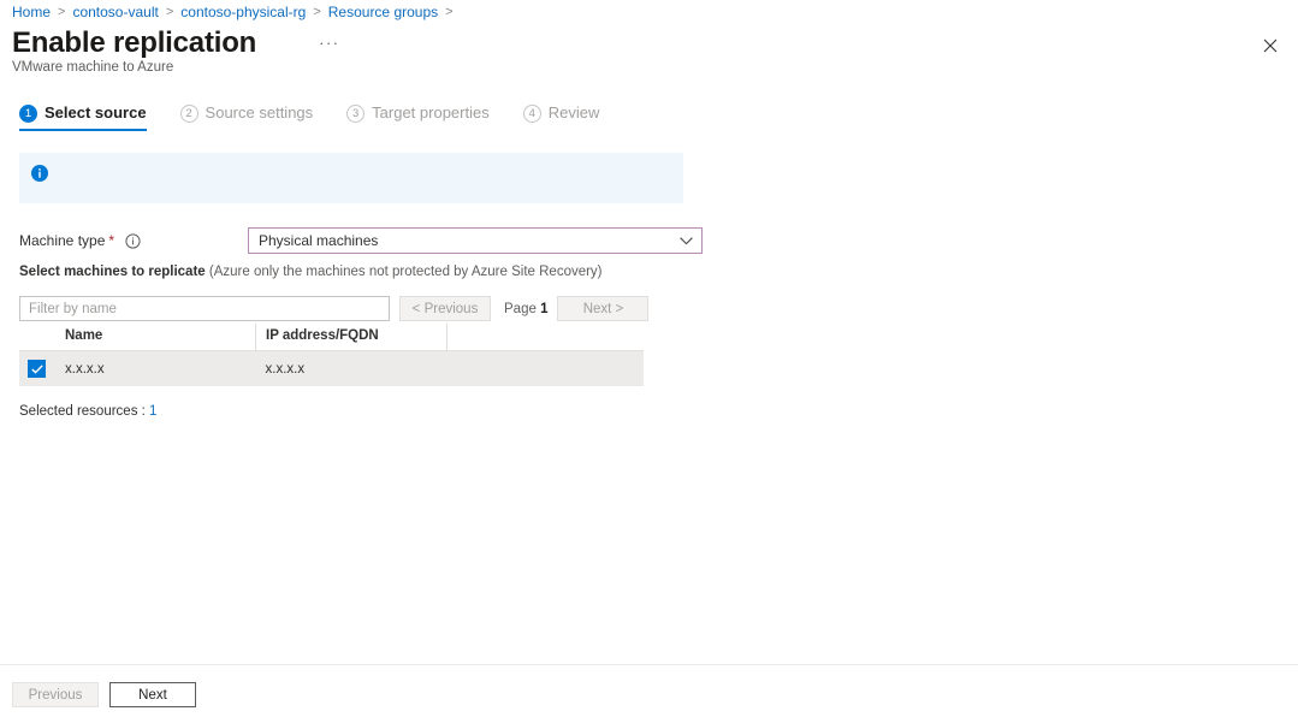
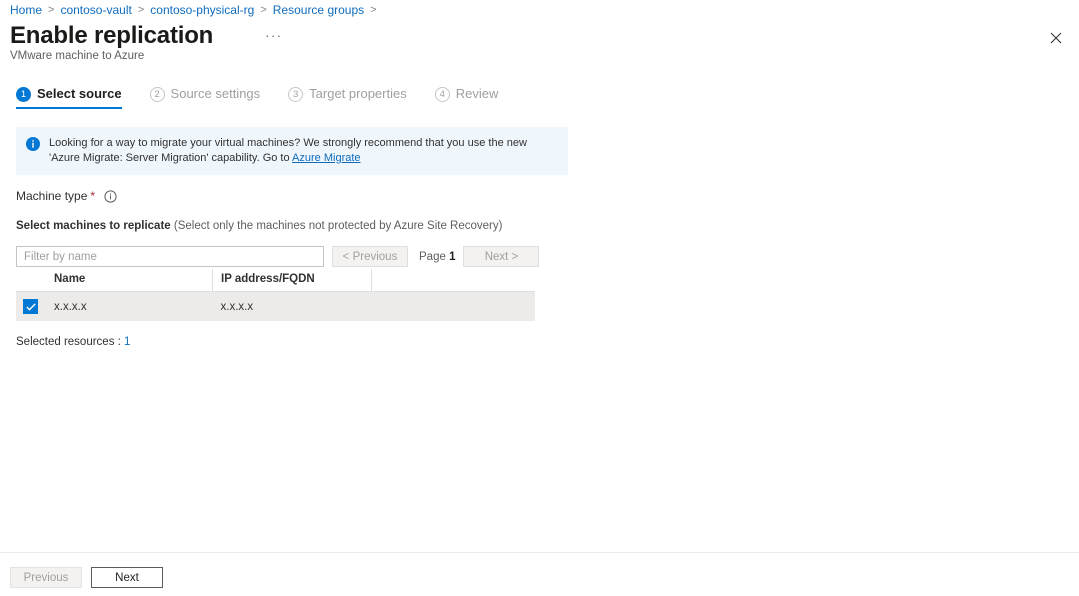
  Home
  >
  contoso-vault
  >
  contoso-physical-rg
  >
  Resource groups
  >
  Enable replication
  ···
  VMware machine to Azure
  1
  Select source
  2
  Source settings
  3
  Target properties
  4
  Review
+ Looking for a way to migrate your virtual machines? We strongly recommend that you use the new 'Azure Migrate: Server Migration' capability. Go to Azure Migrate
  Machine type
  *
- Physical machines
- Select machines to replicate (Azure only the machines not protected by Azure Site Recovery)
+ Select machines to replicate (Select only the machines not protected by Azure Site Recovery)
  Filter by name
  < Previous
  Page 1
  Next >
  	Name	IP address/FQDN
  	x.x.x.x	x.x.x.x
  Selected resources : 1
  Previous
  Next
